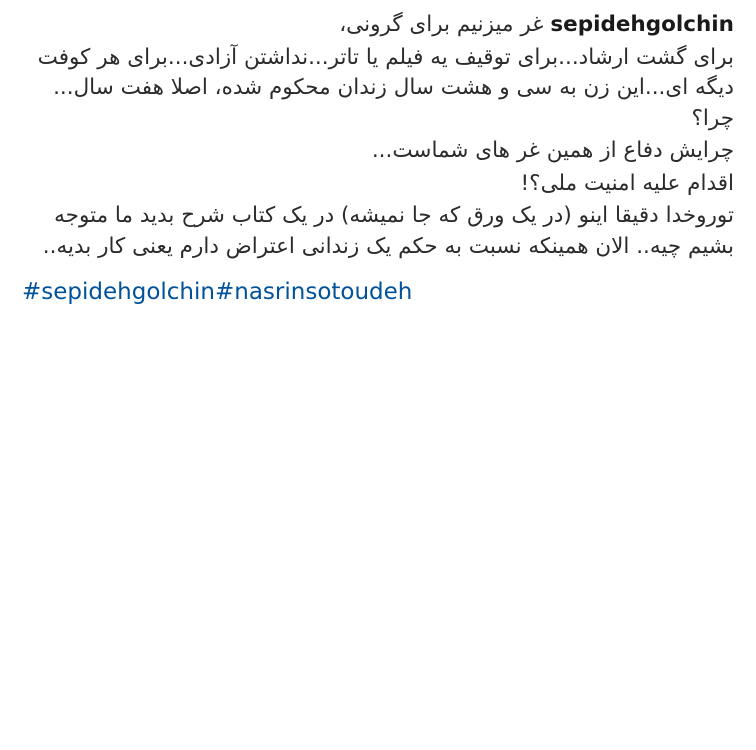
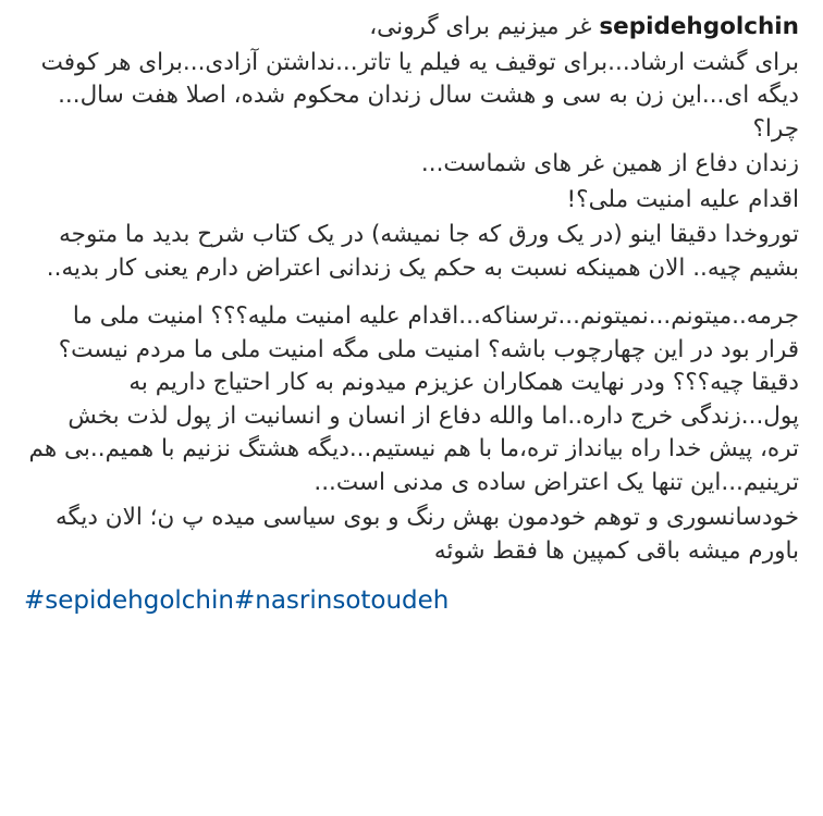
  sepidehgolchin غر میزنیم برای گرونی،
  برای گشت ارشاد...برای توقیف یه فیلم یا تاتر...نداشتن آزادی...برای هر کوفت دیگه ای...این زن به سی و هشت سال زندان محکوم شده، اصلا هفت سال... چرا؟
- چرایش دفاع از همین غر های شماست...
+ زندان دفاع از همین غر های شماست...
  اقدام علیه امنیت ملی؟!
  توروخدا دقیقا اینو (در یک ورق که جا نمیشه) در یک کتاب شرح بدید ما متوجه بشیم چیه.. الان همینکه نسبت به حکم یک زندانی اعتراض دارم یعنی کار بدیه..
+ جرمه..میتونم...نمیتونم...ترسناکه...اقدام علیه امنیت ملیه؟؟؟ امنیت ملی ما قرار بود در این چهارچوب باشه؟ امنیت ملی مگه امنیت ملی ما مردم نیست؟ دقیقا چیه؟؟؟ ودر نهایت همکاران عزیزم میدونم به کار احتیاج داریم به پول...زندگی خرج داره..اما والله دفاع از انسان و انسانیت از پول لذت بخش تره، پیش خدا راه بیانداز تره،ما با هم نیستیم...دیگه هشتگ نزنیم با همیم..بی هم ترینیم...این تنها یک اعتراض ساده ی مدنی است...
+ خودسانسوری و توهم خودمون بهش رنگ و بوی سیاسی میده پ ن؛ الان دیگه باورم میشه باقی کمپین ها فقط شوئه
  #sepidehgolchin#nasrinsotoudeh
